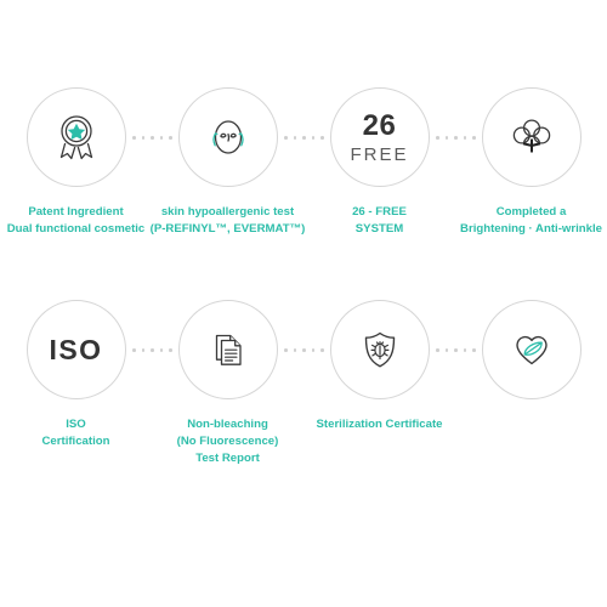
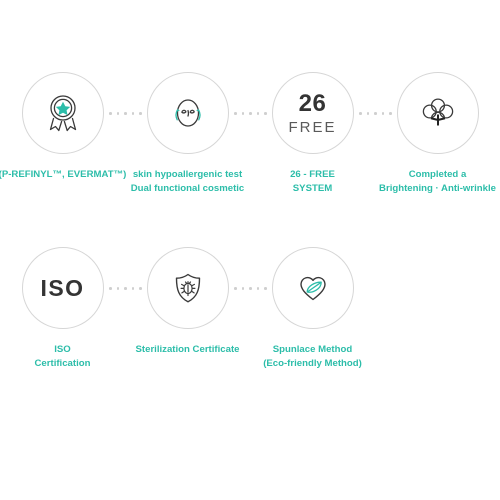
- Patent Ingredient
- Dual functional cosmetic
+ (P-REFINYL™, EVERMAT™)
  skin hypoallergenic test
- (P-REFINYL™, EVERMAT™)
+ Dual functional cosmetic
  26
  FREE
  26 - FREE
  SYSTEM
  Completed a
  Brightening · Anti-wrinkle
  ISO
  ISO
  Certification
- Non-bleaching
- (No Fluorescence)
- Test Report
  Sterilization Certificate
+ Spunlace Method
+ (Eco-friendly Method)
